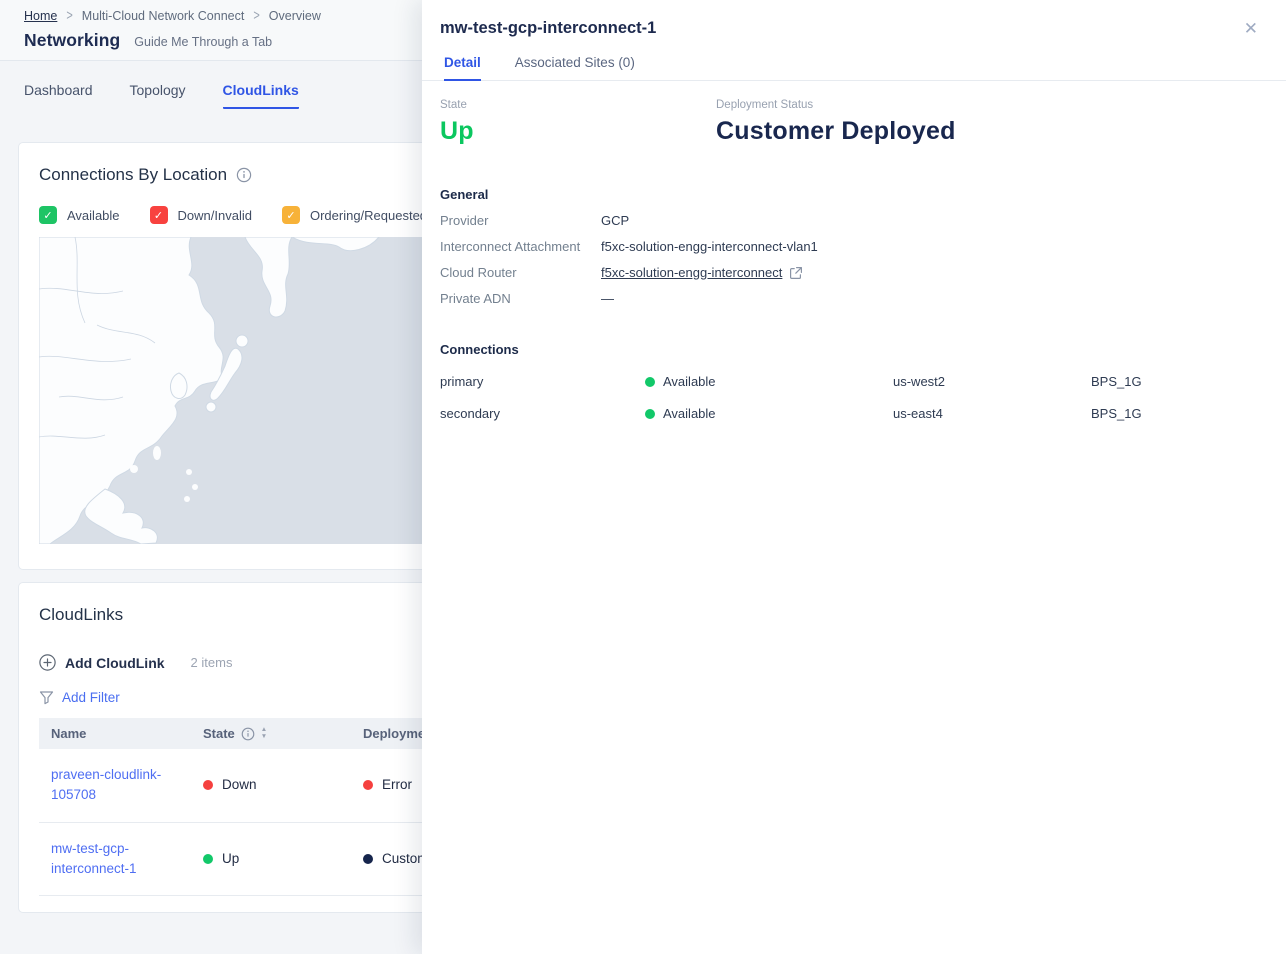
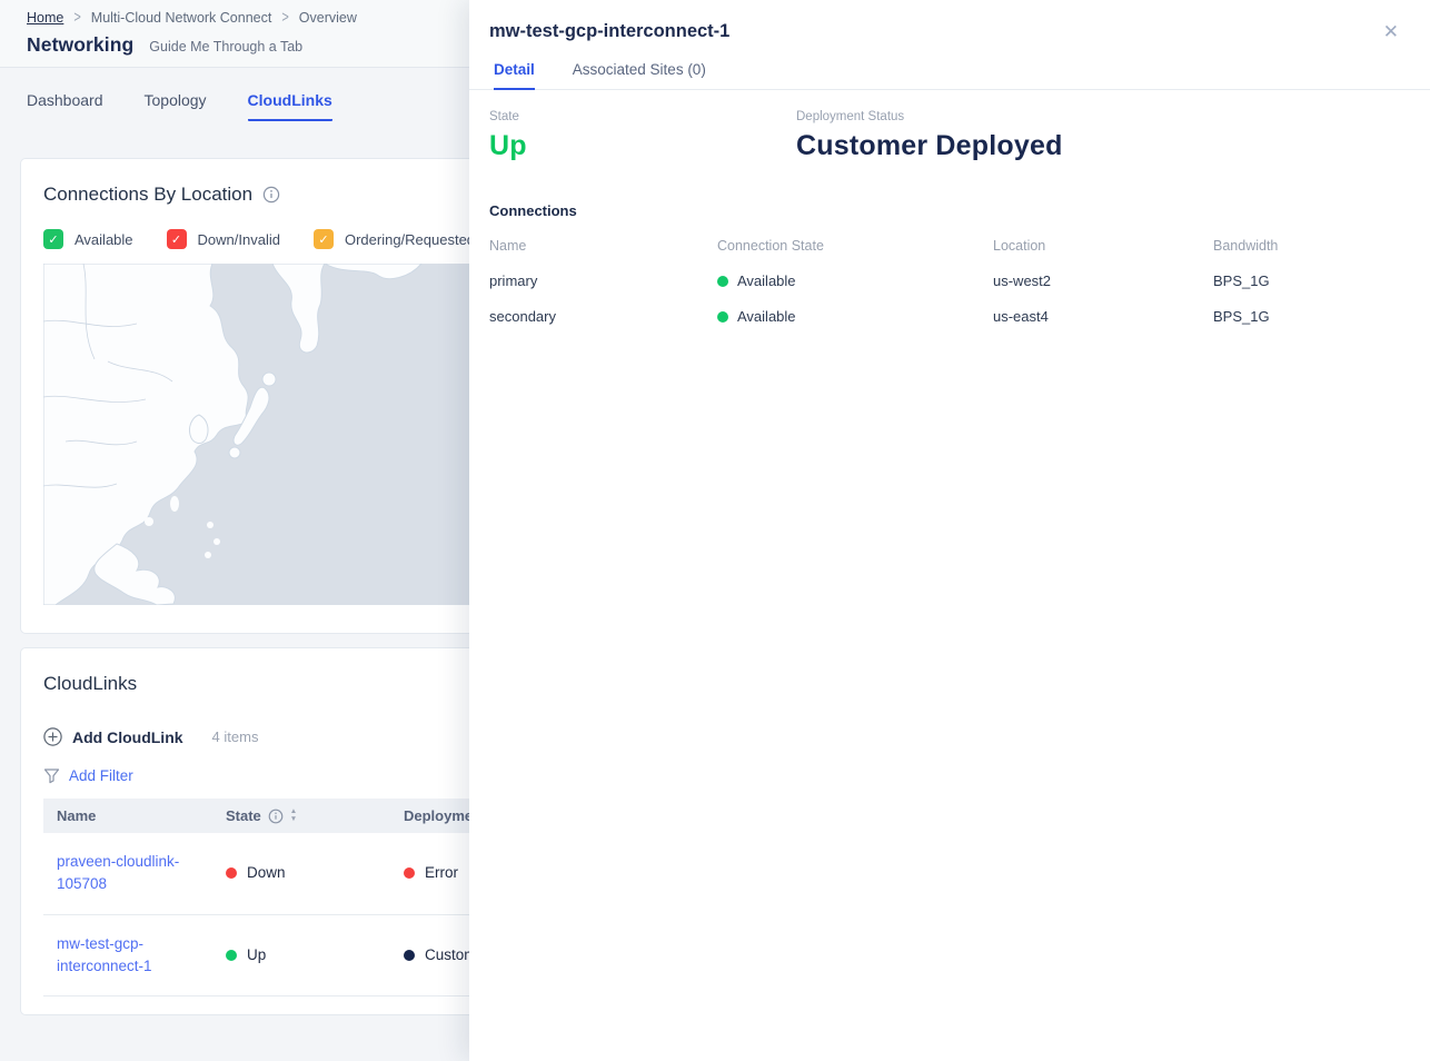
  Home
  >
  Multi-Cloud Network Connect
  >
  Overview
  Networking
  Guide Me Through a Tab
  Dashboard
  Topology
  CloudLinks
  Connections By Location
  ✓
  Available
  ✓
  Down/Invalid
  ✓
  CloudLinks
  Add CloudLink
- 2 items
+ 4 items
  Add Filter
  praveen-cloudlink-105708	Down	Error
  mw-test-gcp-interconnect-1	Up	Custo
  mw-test-gcp-interconnect-1
  ✕
  Detail
  Associated Sites (0)
  State
  Up
  Deployment Status
  Customer Deployed
- General
- Provider
- GCP
- Interconnect Attachment
- f5xc-solution-engg-interconnect-vlan1
- Cloud Router
- f5xc-solution-engg-interconnect
- Private ADN
- —
  Connections
+ Name
+ Connection State
+ Location
+ Bandwidth
  primary
  Available
  us-west2
  BPS_1G
  secondary
  Available
  us-east4
  BPS_1G
